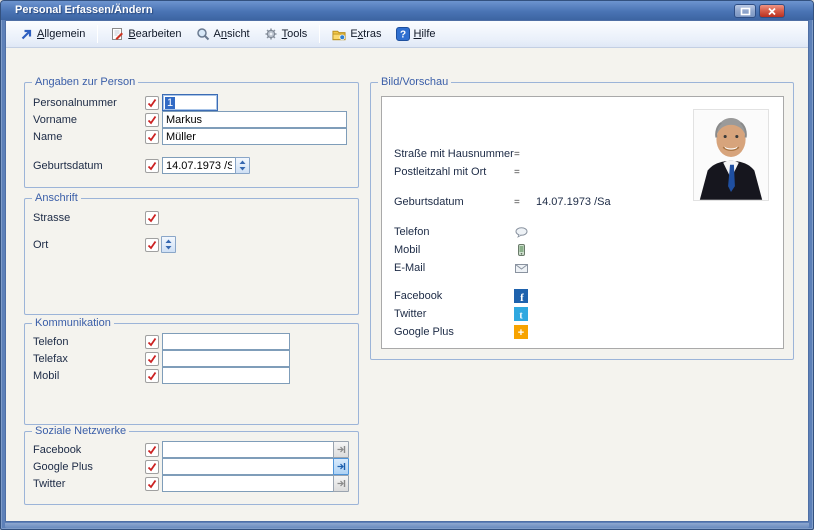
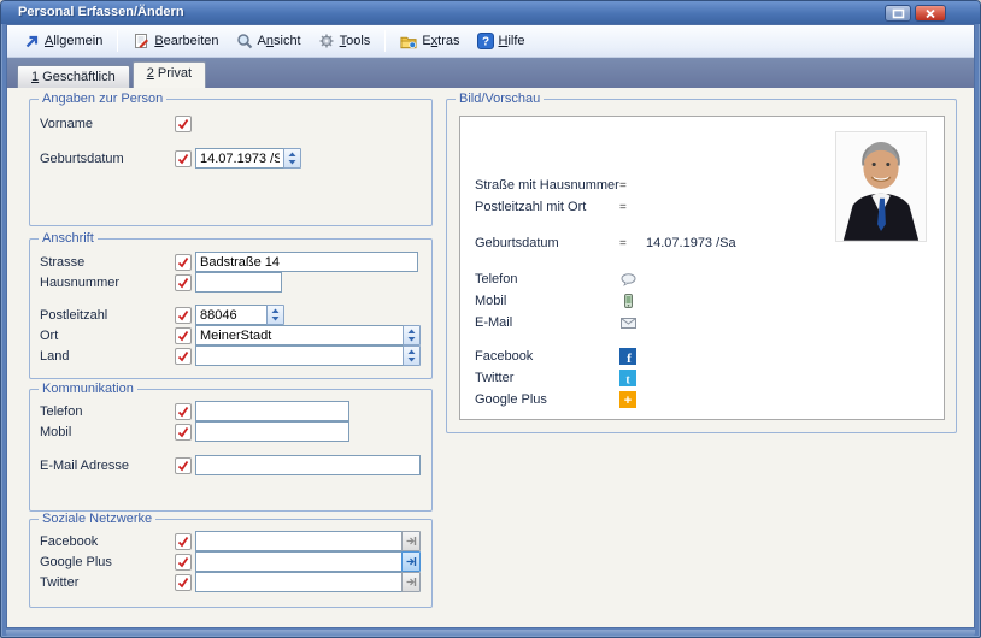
  Personal Erfassen/Ändern
  Allgemein
  Bearbeiten
  Ansicht
  Tools
  Extras
  ?
  Hilfe
+ 1 Geschäftlich
+ 2 Privat
  Angaben zur Person
- Personalnummer
- 1
  Vorname
- Markus
- Name
- Müller
  Geburtsdatum
  14.07.1973 /S
  Anschrift
  Strasse
+ Badstraße 14
+ Hausnummer
+ Postleitzahl
+ 88046
  Ort
+ MeinerStadt
+ Land
  Kommunikation
  Telefon
- Telefax
  Mobil
+ E-Mail Adresse
  Soziale Netzwerke
  Facebook
  Google Plus
  Twitter
  Bild/Vorschau
  Straße mit Hausnummer
  =
  Postleitzahl mit Ort
  =
  Geburtsdatum
  =
  14.07.1973 /Sa
  Telefon
  Mobil
  E-Mail
  Facebook
  f
  Twitter
  t
  Google Plus
  +
